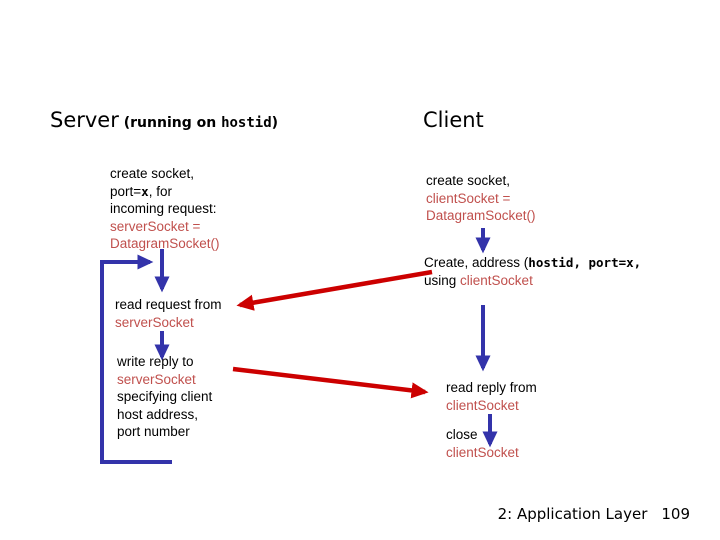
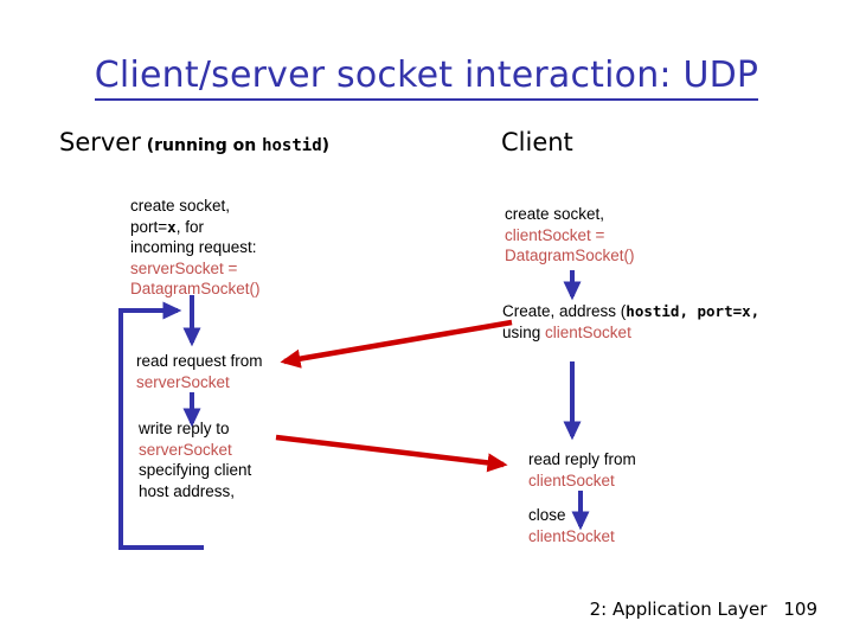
+ Client/server socket interaction: UDP
  Server (running on hostid)
  Client
  create socket,
  port=x, for
  incoming request:
  serverSocket =
  DatagramSocket()
  read request from
  serverSocket
  write reply to
  serverSocket
  specifying client
  host address,
- port number
  create socket,
  clientSocket =
  DatagramSocket()
  Create, address (hostid, port=x,
  using clientSocket
  read reply from
  clientSocket
  close
  clientSocket
  2: Application Layer 109
